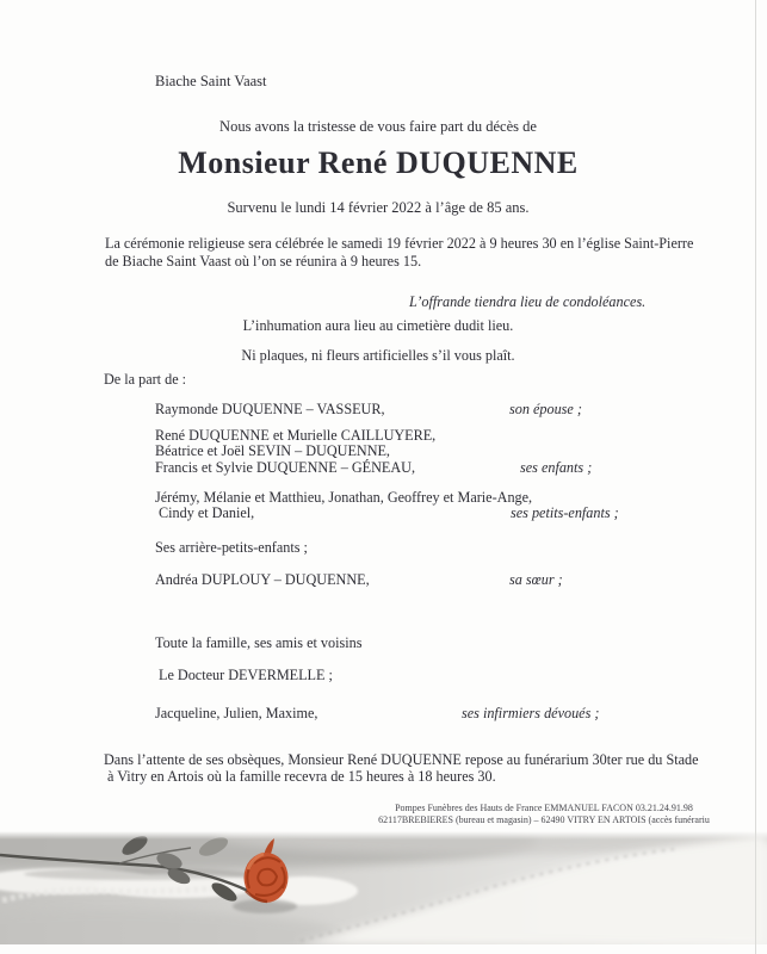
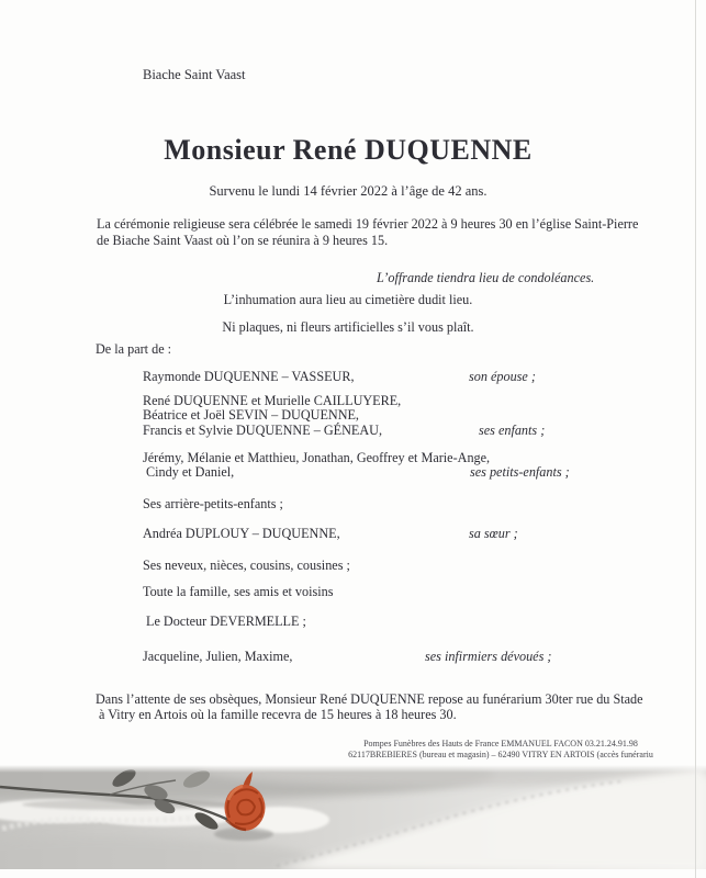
  Biache Saint Vaast
- Nous avons la tristesse de vous faire part du décès de
  Monsieur René DUQUENNE
- Survenu le lundi 14 février 2022 à l’âge de 85 ans.
+ Survenu le lundi 14 février 2022 à l’âge de 42 ans.
  La cérémonie religieuse sera célébrée le samedi 19 février 2022 à 9 heures 30 en l’église Saint-Pierre
  de Biache Saint Vaast où l’on se réunira à 9 heures 15.
  L’offrande tiendra lieu de condoléances.
  L’inhumation aura lieu au cimetière dudit lieu.
  Ni plaques, ni fleurs artificielles s’il vous plaît.
  De la part de :
  Raymonde DUQUENNE – VASSEUR,
  son épouse ;
  René DUQUENNE et Murielle CAILLUYERE,
  Béatrice et Joël SEVIN – DUQUENNE,
  Francis et Sylvie DUQUENNE – GÉNEAU,
  ses enfants ;
  Jérémy, Mélanie et Matthieu, Jonathan, Geoffrey et Marie-Ange,
  Cindy et Daniel,
  ses petits-enfants ;
  Ses arrière-petits-enfants ;
  Andréa DUPLOUY – DUQUENNE,
  sa sœur ;
+ Ses neveux, nièces, cousins, cousines ;
  Toute la famille, ses amis et voisins
  Le Docteur DEVERMELLE ;
  Jacqueline, Julien, Maxime,
  ses infirmiers dévoués ;
  Dans l’attente de ses obsèques, Monsieur René DUQUENNE repose au funérarium 30ter rue du Stade
  à Vitry en Artois où la famille recevra de 15 heures à 18 heures 30.
  Pompes Funèbres des Hauts de France EMMANUEL FACON 03.21.24.91.98
  62117BREBIERES (bureau et magasin) – 62490 VITRY EN ARTOIS (accès funérariu
